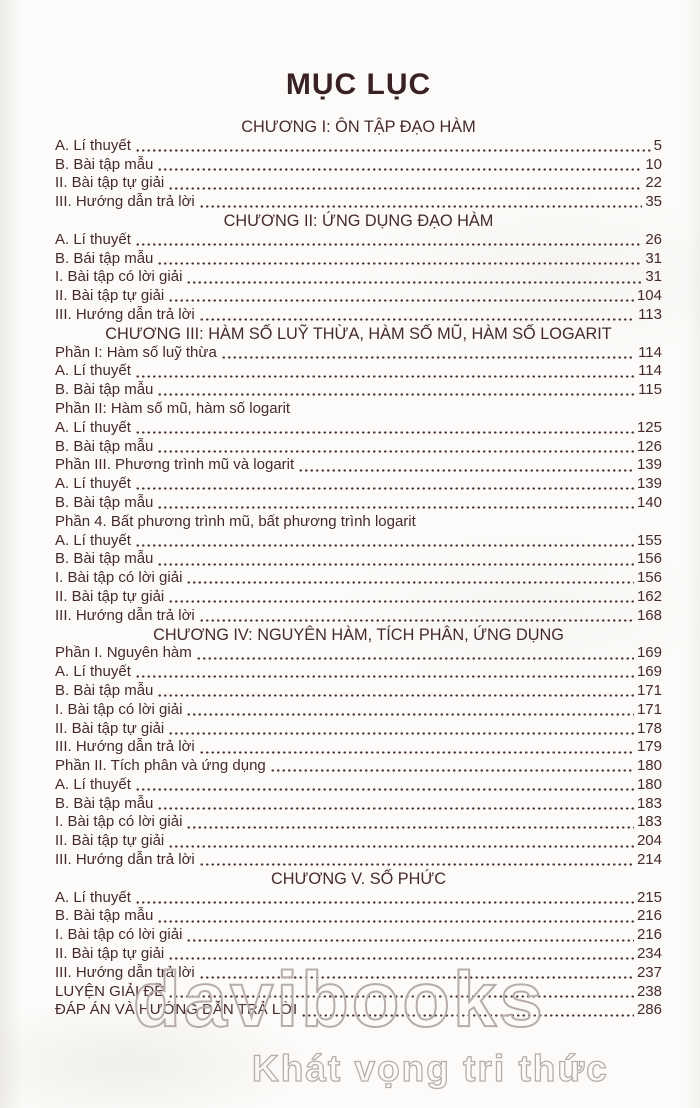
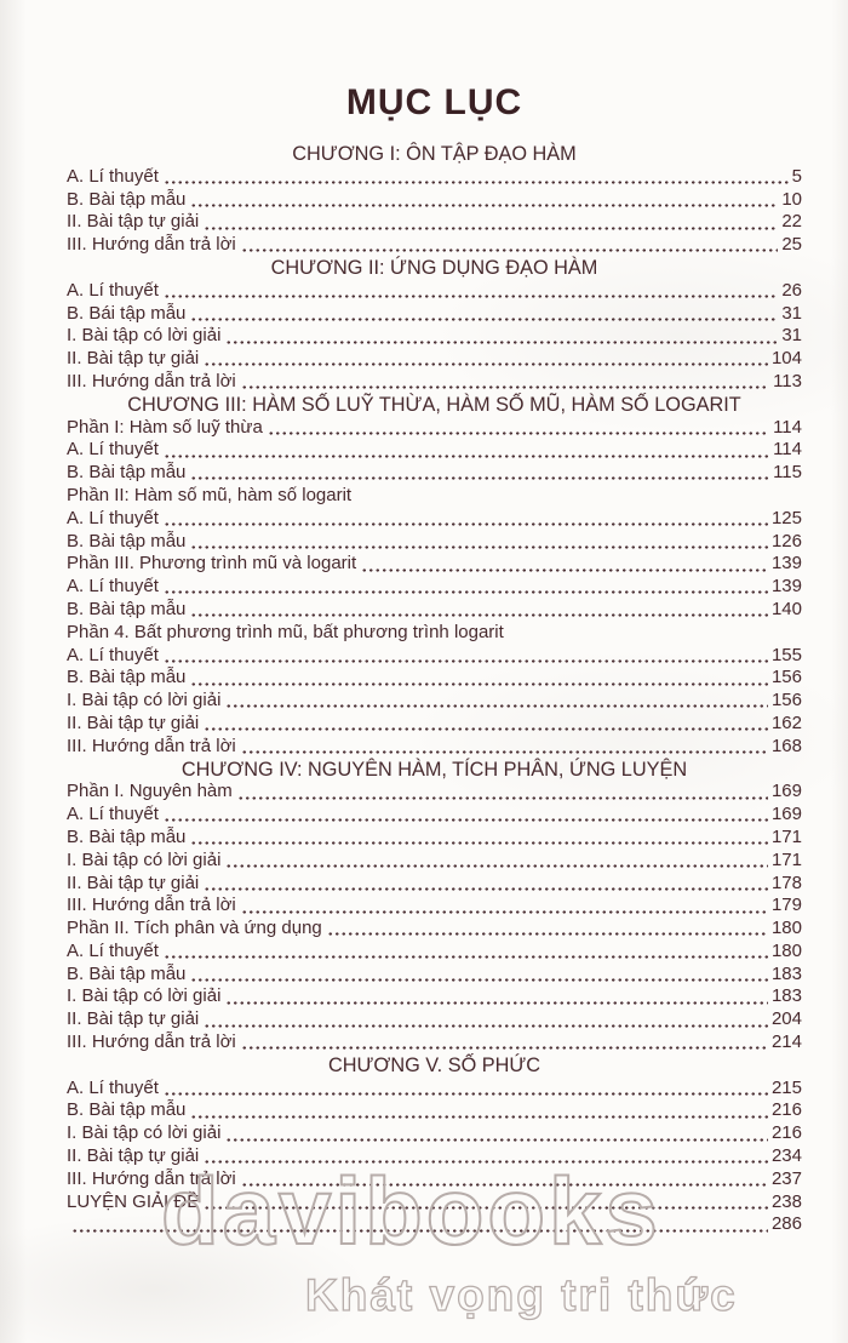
  MỤC LỤC
  CHƯƠNG I: ÔN TẬP ĐẠO HÀM
  A. Lí thuyết
  5
  B. Bài tập mẫu
  10
  II. Bài tập tự giải
  22
  III. Hướng dẫn trả lời
- 35
+ 25
  CHƯƠNG II: ỨNG DỤNG ĐẠO HÀM
  A. Lí thuyết
  26
  B. Bái tập mẫu
  31
  I. Bài tập có lời giải
  31
  II. Bài tập tự giải
  104
  III. Hướng dẫn trả lời
  113
  CHƯƠNG III: HÀM SỐ LUỸ THỪA, HÀM SỐ MŨ, HÀM SỐ LOGARIT
  Phần I: Hàm số luỹ thừa
  114
  A. Lí thuyết
  114
  B. Bài tập mẫu
  115
  Phần II: Hàm số mũ, hàm số logarit
  A. Lí thuyết
  125
  B. Bài tập mẫu
  126
  Phần III. Phương trình mũ và logarit
  139
  A. Lí thuyết
  139
  B. Bài tập mẫu
  140
  Phần 4. Bất phương trình mũ, bất phương trình logarit
  A. Lí thuyết
  155
  B. Bài tập mẫu
  156
  I. Bài tập có lời giải
  156
  II. Bài tập tự giải
  162
  III. Hướng dẫn trả lời
  168
- CHƯƠNG IV: NGUYÊN HÀM, TÍCH PHÂN, ỨNG DỤNG
+ CHƯƠNG IV: NGUYÊN HÀM, TÍCH PHÂN, ỨNG LUYỆN
  Phần I. Nguyên hàm
  169
  A. Lí thuyết
  169
  B. Bài tập mẫu
  171
  I. Bài tập có lời giải
  171
  II. Bài tập tự giải
  178
  III. Hướng dẫn trả lời
  179
  Phần II. Tích phân và ứng dụng
  180
  A. Lí thuyết
  180
  B. Bài tập mẫu
  183
  I. Bài tập có lời giải
  183
  II. Bài tập tự giải
  204
  III. Hướng dẫn trả lời
  214
  CHƯƠNG V. SỐ PHỨC
  A. Lí thuyết
  215
  B. Bài tập mẫu
  216
  I. Bài tập có lời giải
  216
  II. Bài tập tự giải
  234
  III. Hướng dẫn trả lời
  237
  LUYỆN GIẢI ĐỀ
  238
- ĐÁP ÁN VÀ HƯỚNG DẪN TRẢ LỜI
  286
  davibooks
  Khát vọng tri thức
